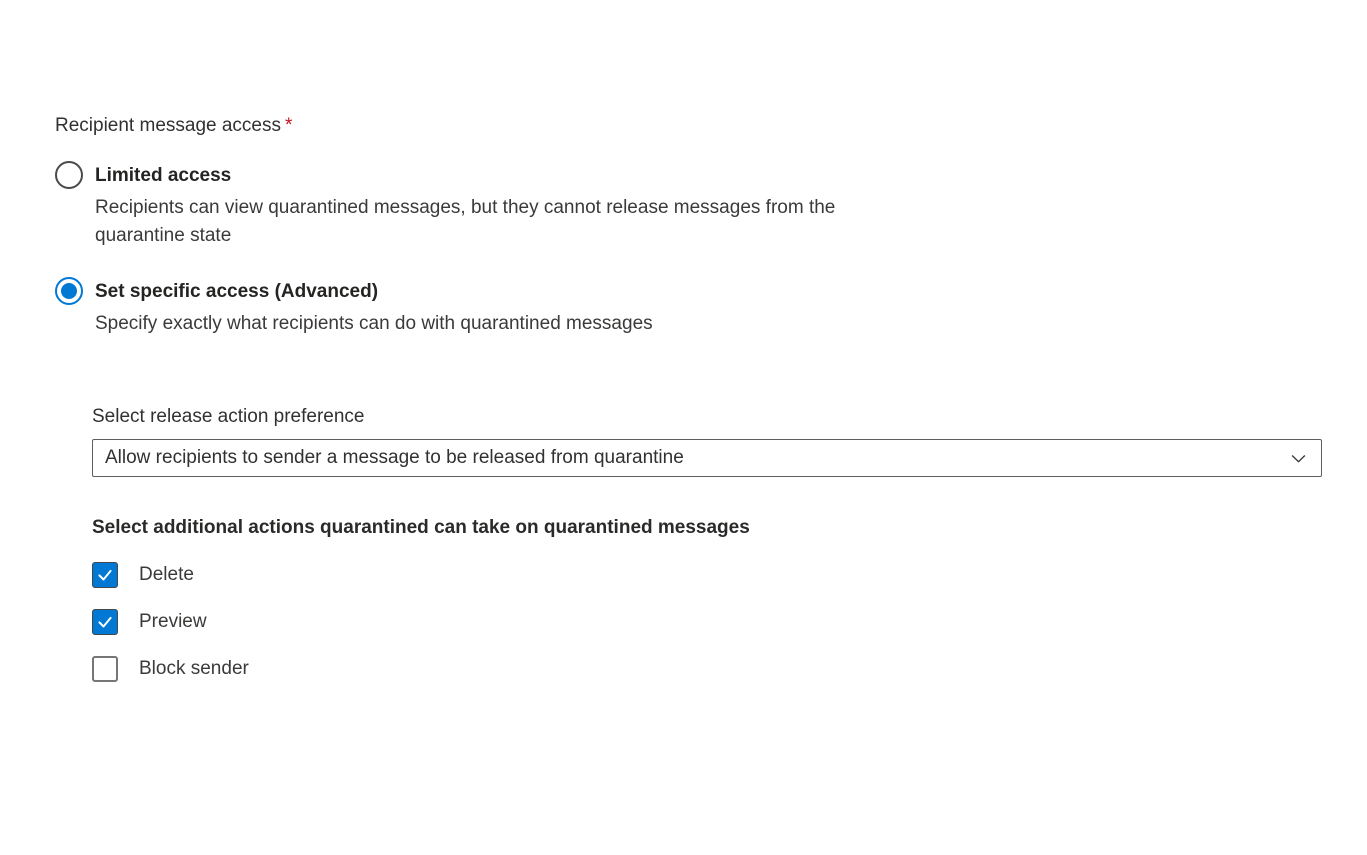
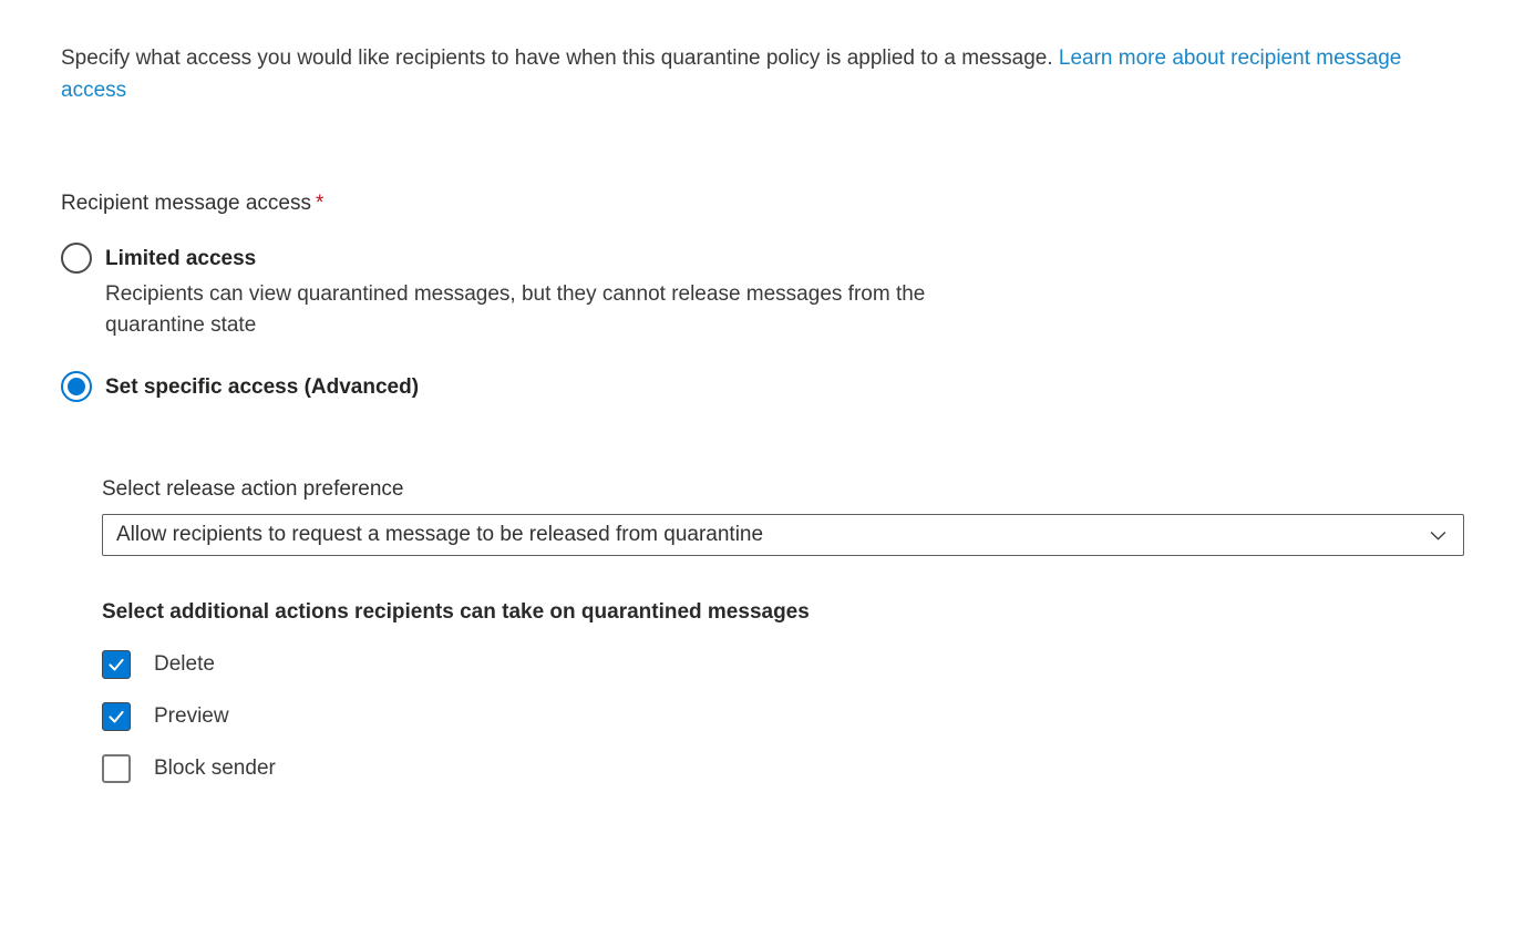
+ Specify what access you would like recipients to have when this quarantine policy is applied to a message. Learn more about recipient message access
  Recipient message access *
  Limited access
  Recipients can view quarantined messages, but they cannot release messages from the quarantine state
  Set specific access (Advanced)
- Specify exactly what recipients can do with quarantined messages
  Select release action preference
- Allow recipients to sender a message to be released from quarantine
+ Allow recipients to request a message to be released from quarantine
- Select additional actions quarantined can take on quarantined messages
+ Select additional actions recipients can take on quarantined messages
  Delete
  Preview
  Block sender
